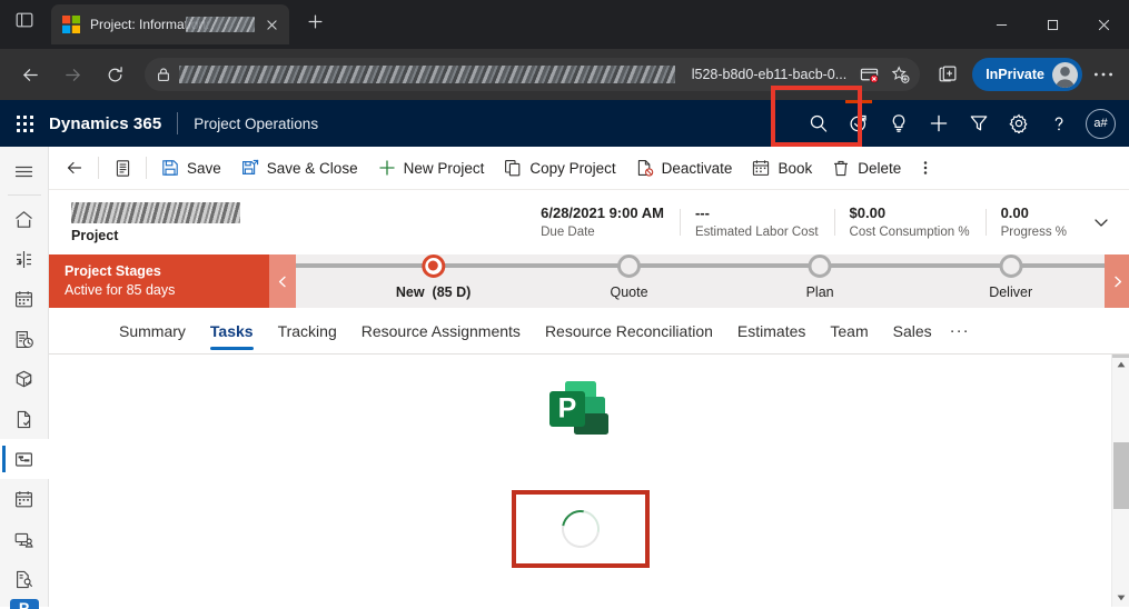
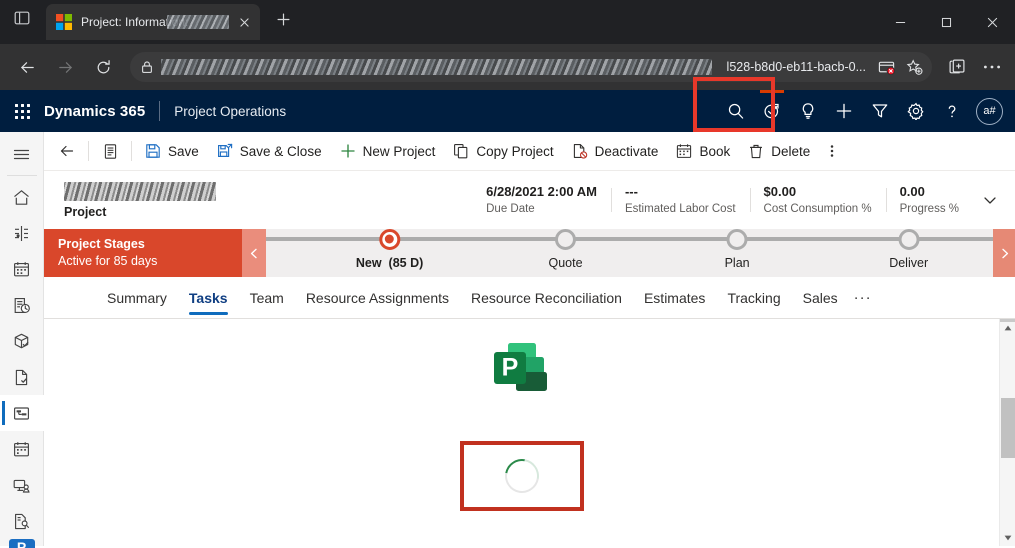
  Project: Information:
  l528-b8d0-eb11-bacb-0...
- InPrivate
  Dynamics 365
  Project Operations
  a#
  P
  Save
  Save & Close
  New Project
  Copy Project
  Deactivate
  Book
  Delete
  Project
- 6/28/2021 9:00 AM
+ 6/28/2021 2:00 AM
  Due Date
  ---
  Estimated Labor Cost
  $0.00
  Cost Consumption %
  0.00
  Progress %
  Project Stages
  Active for 85 days
  New (85 D)
  Quote
  Plan
  Deliver
  Summary
  Tasks
- Tracking
+ Team
  Resource Assignments
  Resource Reconciliation
  Estimates
- Team
+ Tracking
  Sales
  ···
  P
